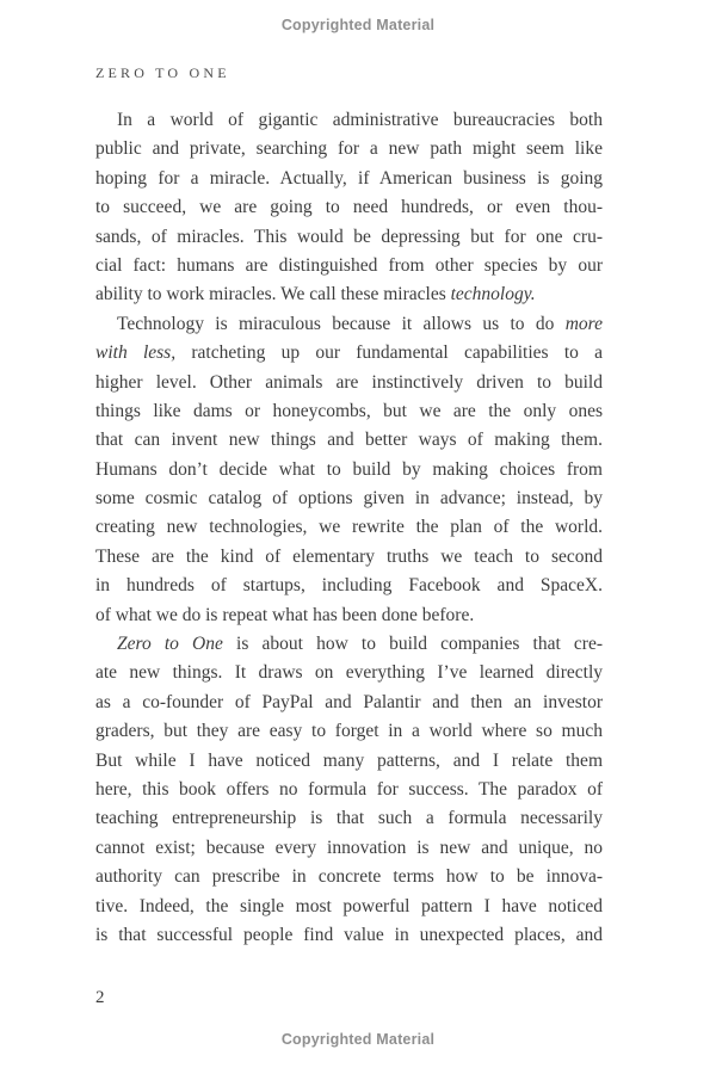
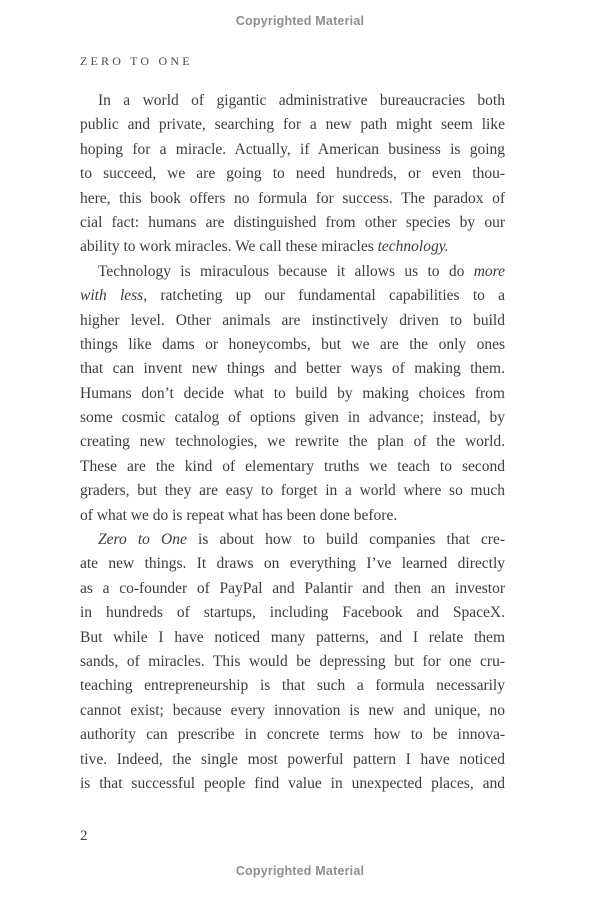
  Copyrighted Material
  ZERO TO ONE
  In a world of gigantic administrative bureaucracies both
  public and private, searching for a new path might seem like
  hoping for a miracle. Actually, if American business is going
  to succeed, we are going to need hundreds, or even thou-
- sands, of miracles. This would be depressing but for one cru-
+ here, this book offers no formula for success. The paradox of
  cial fact: humans are distinguished from other species by our
  ability to work miracles. We call these miracles technology.
  Technology is miraculous because it allows us to do more
  with less, ratcheting up our fundamental capabilities to a
  higher level. Other animals are instinctively driven to build
  things like dams or honeycombs, but we are the only ones
  that can invent new things and better ways of making them.
  Humans don’t decide what to build by making choices from
  some cosmic catalog of options given in advance; instead, by
  creating new technologies, we rewrite the plan of the world.
  These are the kind of elementary truths we teach to second
- in hundreds of startups, including Facebook and SpaceX.
+ graders, but they are easy to forget in a world where so much
  of what we do is repeat what has been done before.
  Zero to One is about how to build companies that cre-
  ate new things. It draws on everything I’ve learned directly
  as a co-founder of PayPal and Palantir and then an investor
- graders, but they are easy to forget in a world where so much
+ in hundreds of startups, including Facebook and SpaceX.
  But while I have noticed many patterns, and I relate them
- here, this book offers no formula for success. The paradox of
+ sands, of miracles. This would be depressing but for one cru-
  teaching entrepreneurship is that such a formula necessarily
  cannot exist; because every innovation is new and unique, no
  authority can prescribe in concrete terms how to be innova-
  tive. Indeed, the single most powerful pattern I have noticed
  is that successful people find value in unexpected places, and
  2
  Copyrighted Material
